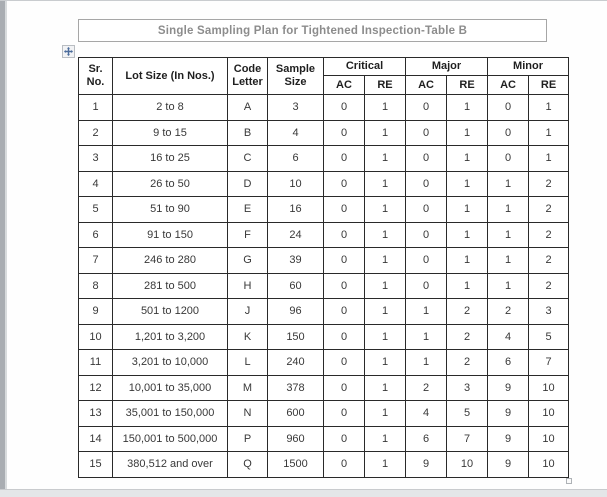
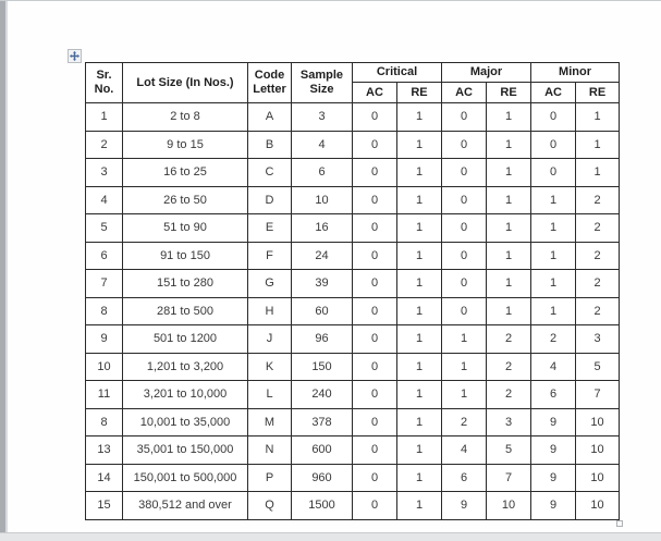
- Single Sampling Plan for Tightened Inspection-Table B
  Sr. No.	Lot Size (In Nos.)	Code Letter	Sample Size	Critical	Major	Minor
  AC	RE	AC	RE	AC	RE
  1	2 to 8	A	3	0	1	0	1	0	1
  2	9 to 15	B	4	0	1	0	1	0	1
  3	16 to 25	C	6	0	1	0	1	0	1
  4	26 to 50	D	10	0	1	0	1	1	2
  5	51 to 90	E	16	0	1	0	1	1	2
  6	91 to 150	F	24	0	1	0	1	1	2
- 7	246 to 280	G	39	0	1	0	1	1	2
+ 7	151 to 280	G	39	0	1	0	1	1	2
  8	281 to 500	H	60	0	1	0	1	1	2
  9	501 to 1200	J	96	0	1	1	2	2	3
  10	1,201 to 3,200	K	150	0	1	1	2	4	5
  11	3,201 to 10,000	L	240	0	1	1	2	6	7
- 12	10,001 to 35,000	M	378	0	1	2	3	9	10
+ 8	10,001 to 35,000	M	378	0	1	2	3	9	10
  13	35,001 to 150,000	N	600	0	1	4	5	9	10
  14	150,001 to 500,000	P	960	0	1	6	7	9	10
  15	380,512 and over	Q	1500	0	1	9	10	9	10
